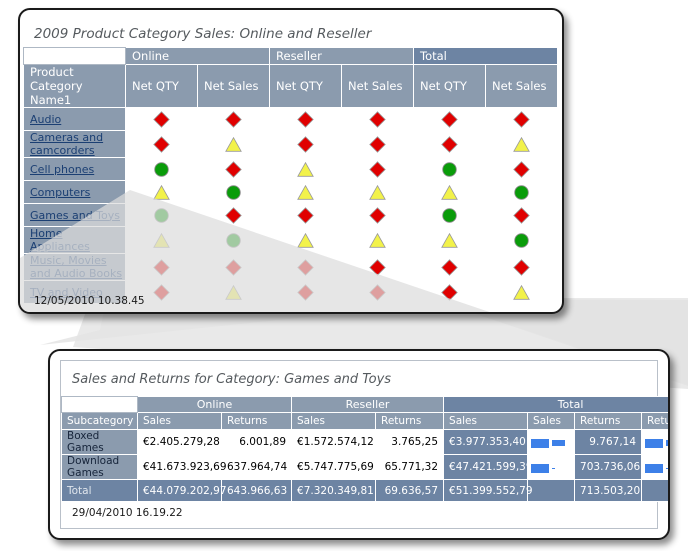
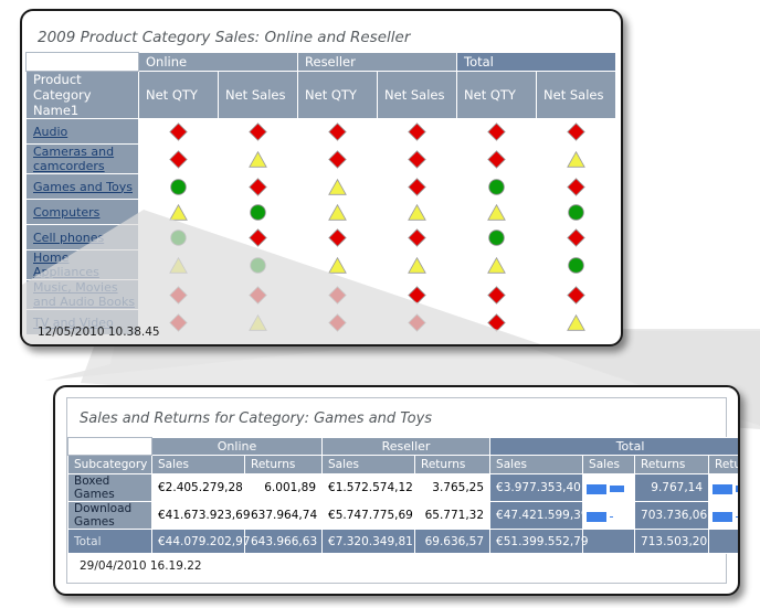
  2009 Product Category Sales: Online and Reseller
  	Online	Reseller	Total
  Product Category Name1	Net QTY	Net Sales	Net QTY	Net Sales	Net QTY	Net Sales
  Audio
  Cameras and camcorders
- Cell phones
+ Games and Toys
  Computers
- Games and Toys
+ Cell phones
  Home Appliances
  Music, Movies and Audio Books
  TV and Video
  12/05/2010 10.38.45
  Sales and Returns for Category: Games and Toys
  	Online	Reseller	Total
  Subcategory	Sales	Returns	Sales	Returns	Sales	Sales	Returns	Retu
  Boxed Games	€2.405.279,28	6.001,89	€1.572.574,12	3.765,25	€3.977.353,40		9.767,14
  Download Games	€41.673.923,69	637.964,74	€5.747.775,69	65.771,32	€47.421.599,3		703.736,06
  Total	€44.079.202,97	643.966,63	€7.320.349,81	69.636,57	€51.399.552,79		713.503,20
  29/04/2010 16.19.22
